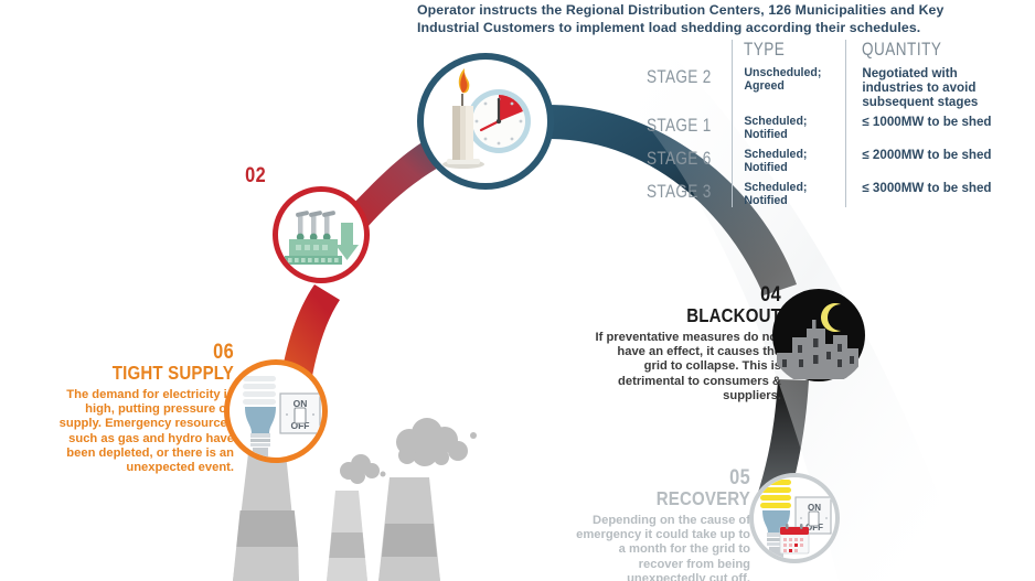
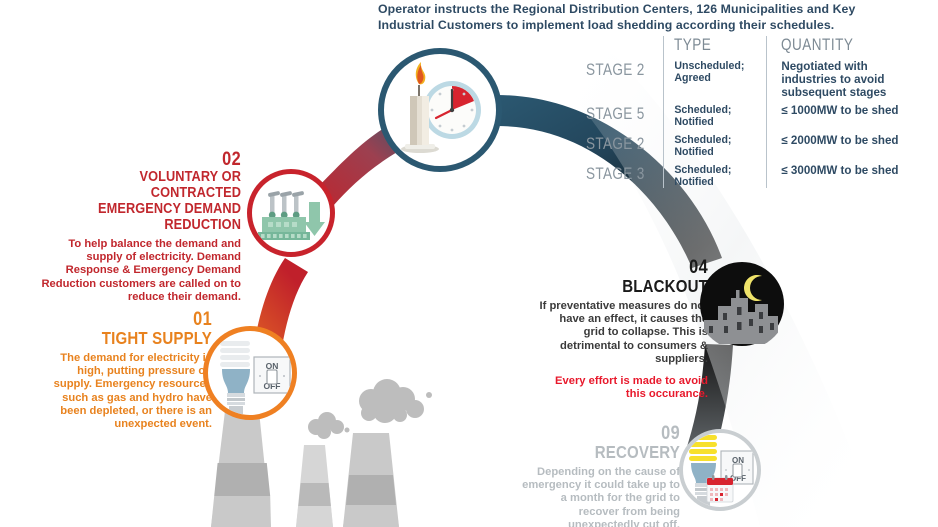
  	TYPE	QUANTITY
  STAGE 2	Unscheduled; Agreed	Negotiated with industries to avoid subsequent stages
- STAGE 1	Scheduled; Notified	≤ 1000MW to be shed
+ STAGE 5	Scheduled; Notified	≤ 1000MW to be shed
- STAGE 6	Scheduled; Notified	≤ 2000MW to be shed
+ STAGE 2	Scheduled; Notified	≤ 2000MW to be shed
  STAGE 3	Scheduled; Notified	≤ 3000MW to be shed
  02
+ VOLUNTARY OR CONTRACTED
+ EMERGENCY DEMAND REDUCTION
+ To help balance the demand and supply of electricity. Demand Response & Emergency Demand Reduction customers are called on to reduce their demand.
- 06
+ 01
  TIGHT SUPPLY
  The demand for electricity high, putting pressure o supply. Emergency resource such as gas and hydro have been depleted, or there is an unexpected event.
  04
  BLACKOUT
  If preventative measures do n have an effect, it causes th grid to collapse. This i detrimental to consumers & suppliers.
+ Every effort is made to avoid this occurance.
- 05
+ 09
  RECOVERY
  Depending on the cause o emergency it could take up to a month for the grid to recover from being unexpectedly cut off.
  ON
  OFF
  ON
